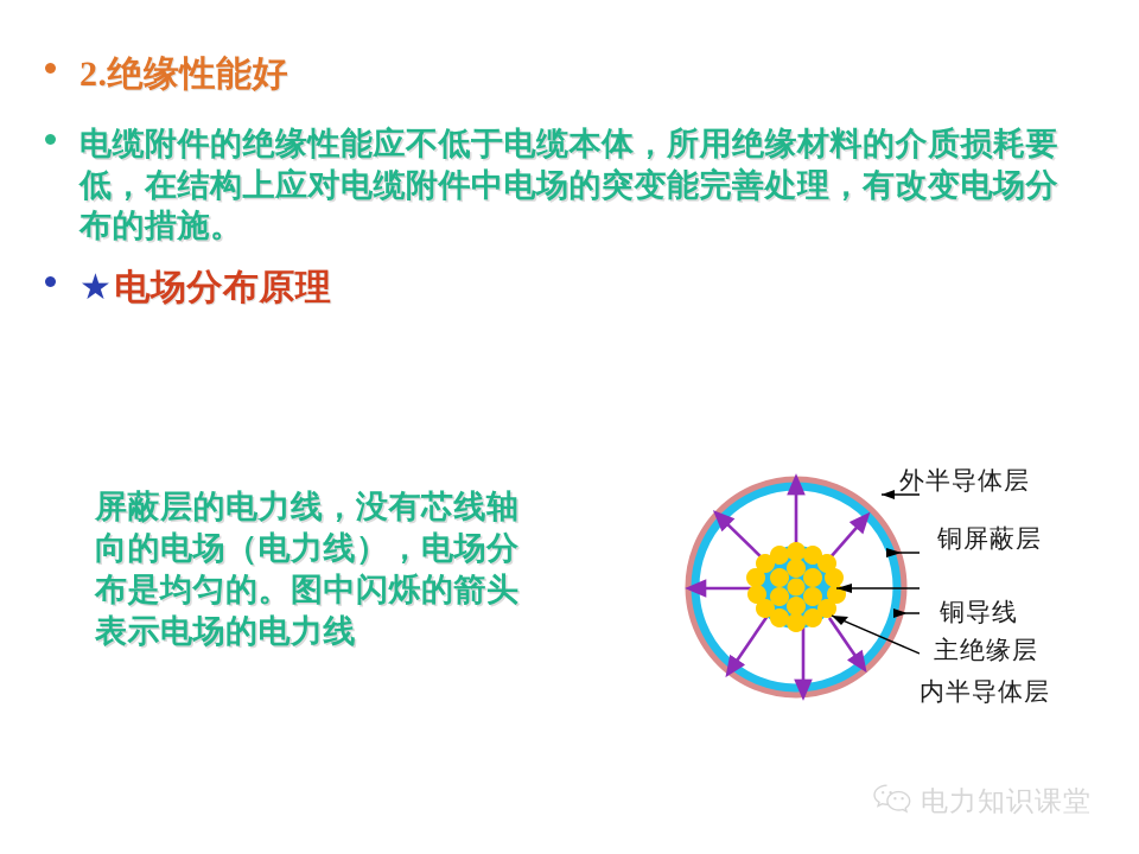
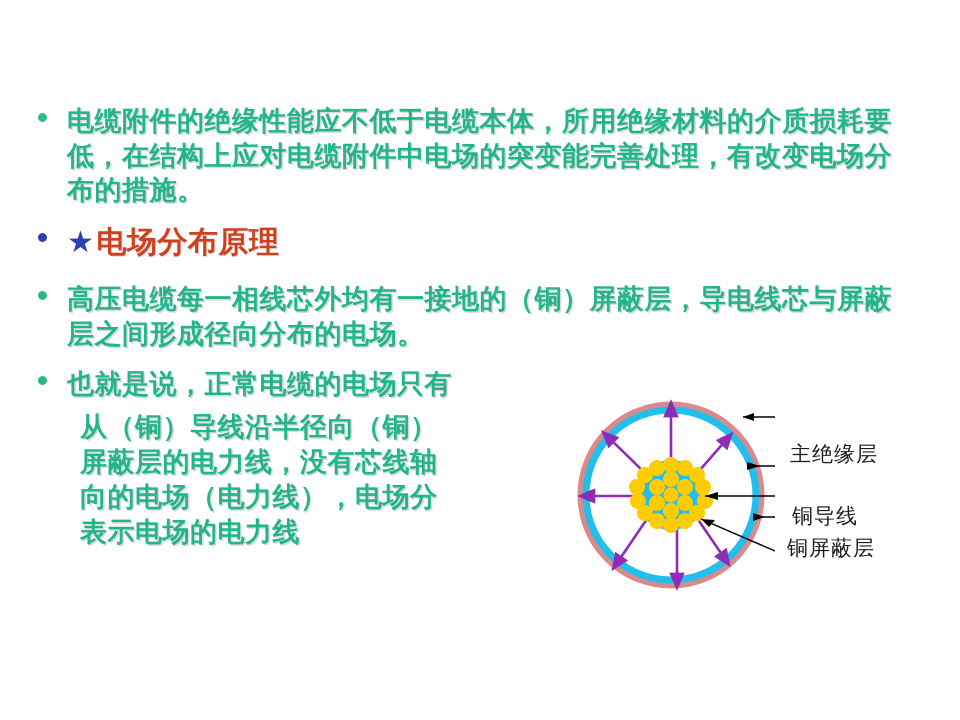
- 2.绝缘性能好
  电缆附件的绝缘性能应不低于电缆本体，所用绝缘材料的介质损耗要低，在结构上应对电缆附件中电场的突变能完善处理，有改变电场分布的措施。
  ★电场分布原理
+ 高压电缆每一相线芯外均有一接地的（铜）屏蔽层，导电线芯与屏蔽层之间形成径向分布的电场。
+ 也就是说，正常电缆的电场只有
+ 从（铜）导线沿半径向（铜）
  屏蔽层的电力线，没有芯线轴
  向的电场（电力线），电场分
- 布是均匀的。图中闪烁的箭头
  表示电场的电力线
- 外半导体层
- 铜屏蔽层
+ 主绝缘层
  铜导线
- 主绝缘层
+ 铜屏蔽层
- 内半导体层
- 电力知识课堂
